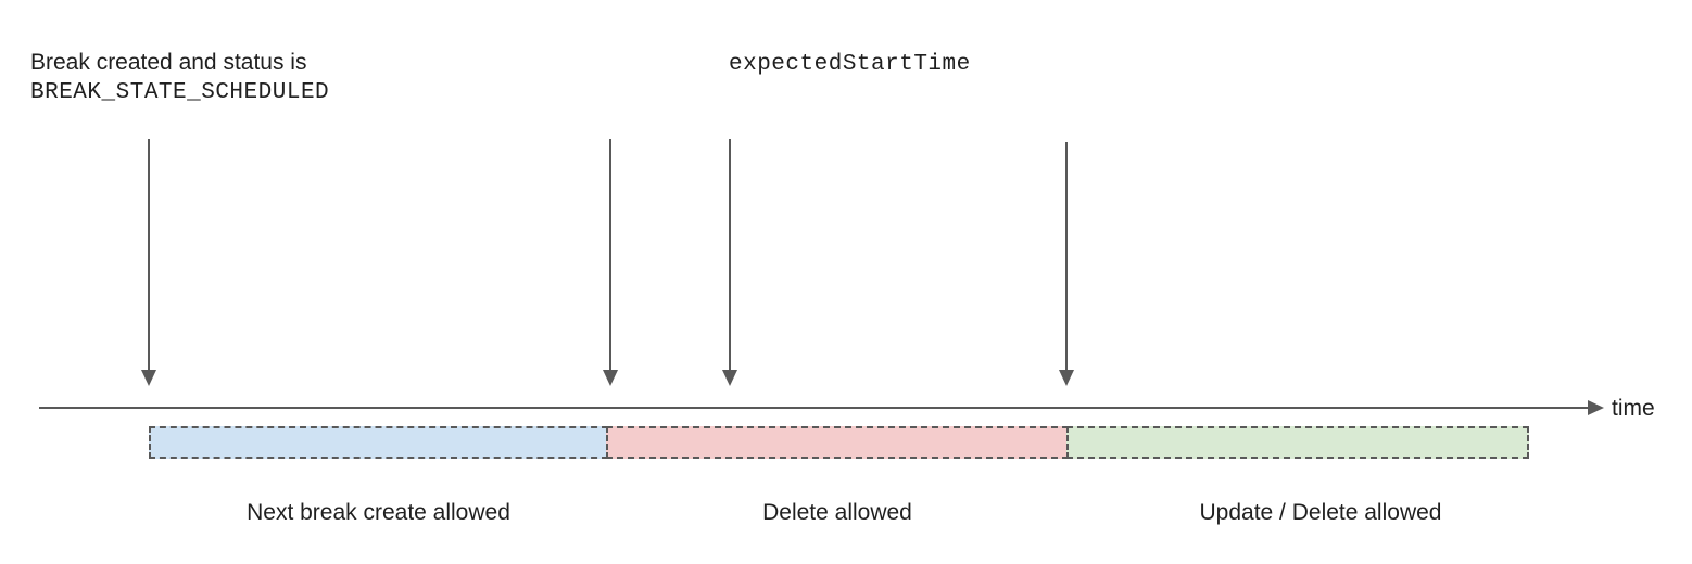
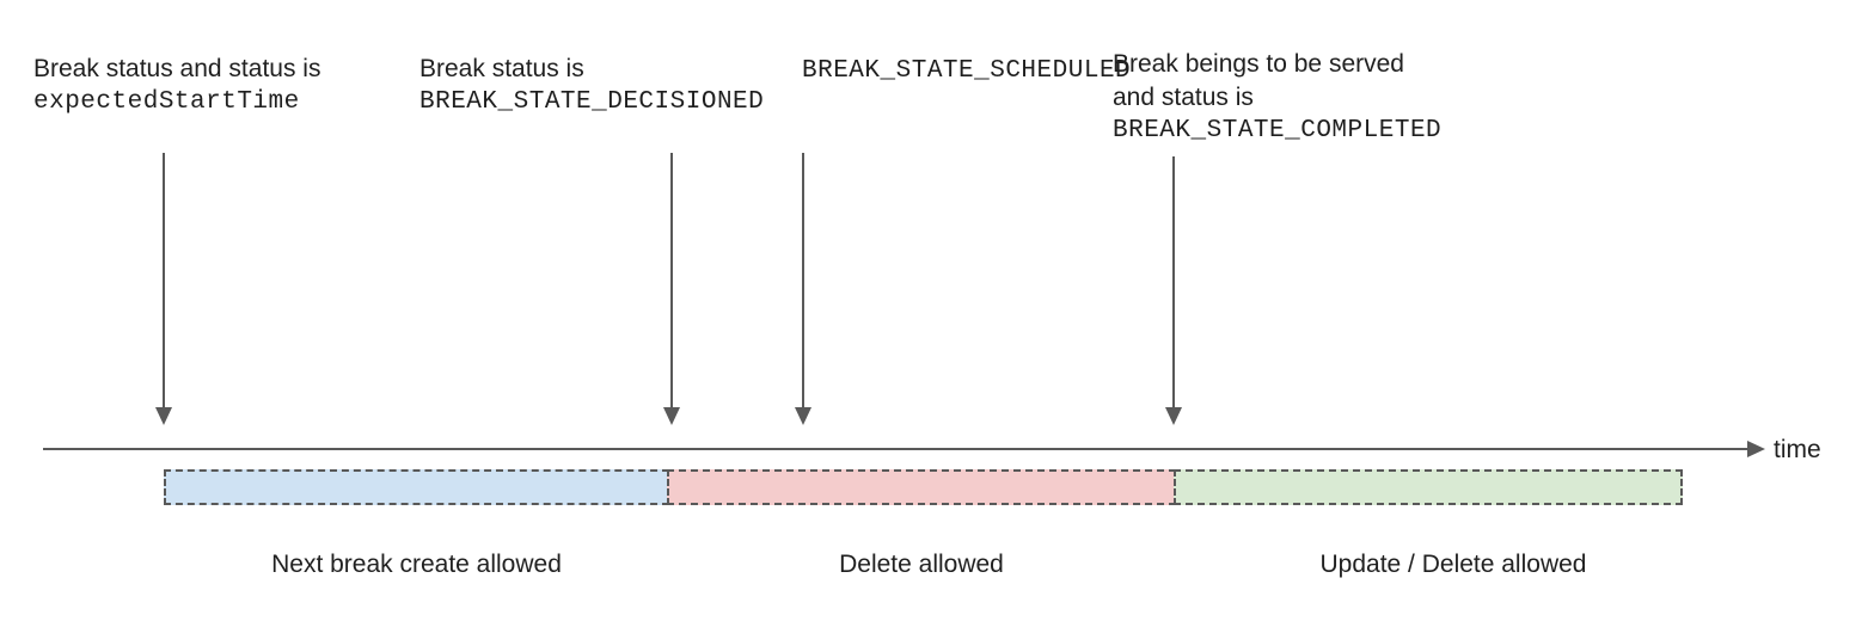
- Break created and status is
+ Break status and status is
- BREAK_STATE_SCHEDULED
+ expectedStartTime
+ Break status is
+ BREAK_STATE_DECISIONED
- expectedStartTime
+ BREAK_STATE_SCHEDULED
+ Break beings to be served
+ and status is
+ BREAK_STATE_COMPLETED
  time
  Next break create allowed
  Delete allowed
  Update / Delete allowed
